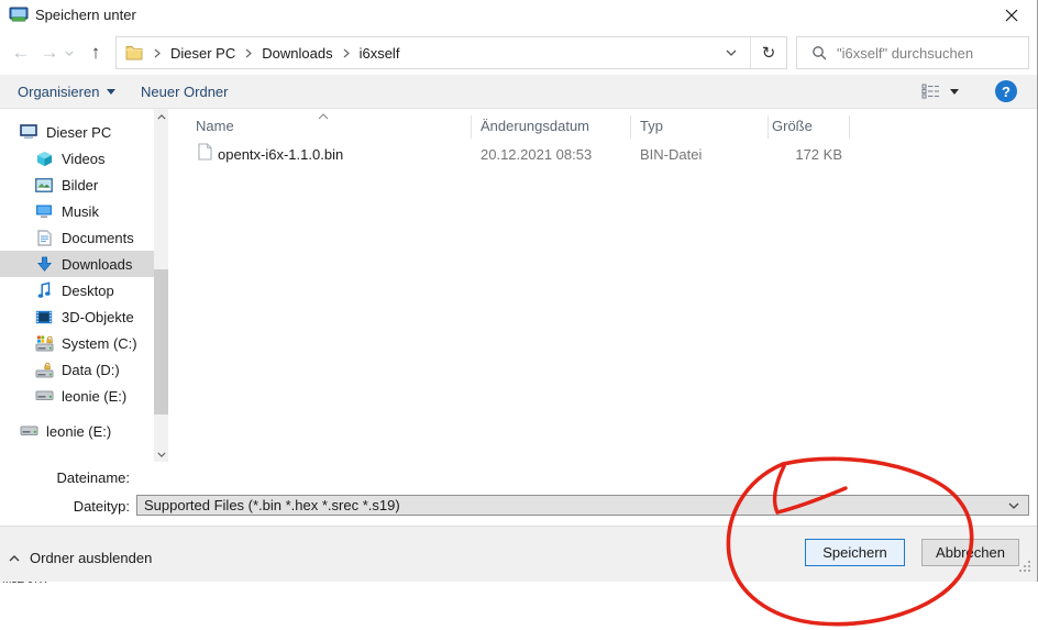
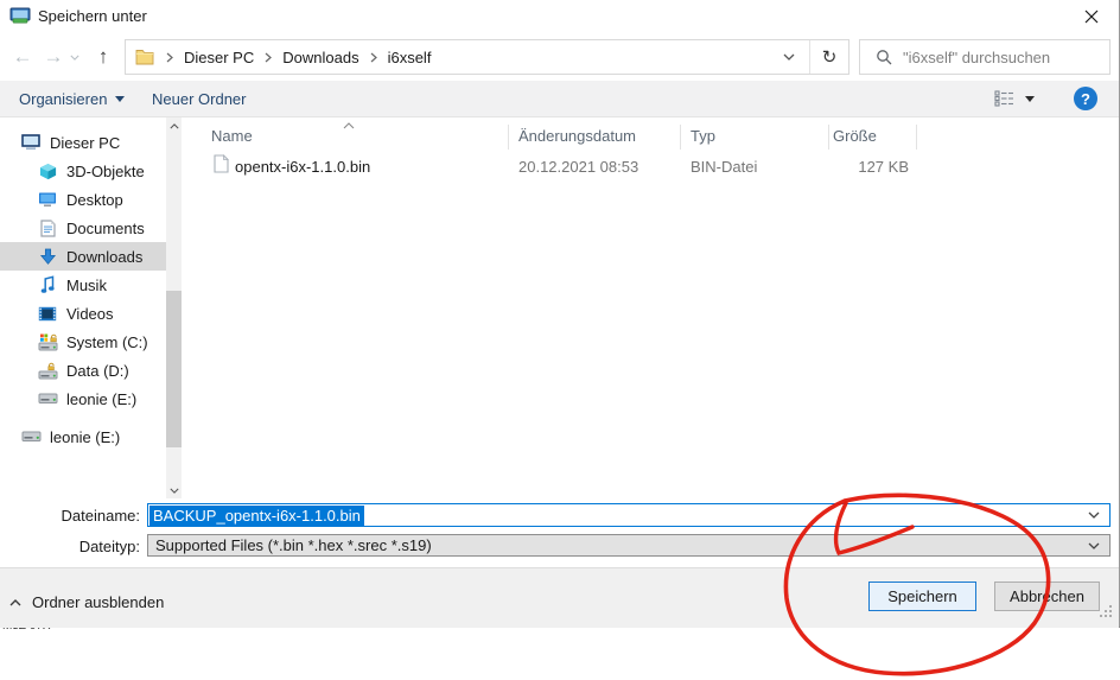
  Speichern unter
  ←
  →
  ↑
  Dieser PC
  Downloads
  i6xself
  ↻
  "i6xself" durchsuchen
  Organisieren
  Neuer Ordner
  ?
  Dieser PC
- Videos
+ 3D-Objekte
- Bilder
- Musik
+ Desktop
  Documents
  Downloads
- Desktop
+ Musik
- 3D-Objekte
+ Videos
  System (C:)
  Data (D:)
  leonie (E:)
  leonie (E:)
  Name
  Änderungsdatum
  Typ
  Größe
  opentx-i6x-1.1.0.bin
  20.12.2021 08:53
  BIN-Datei
- 172 KB
+ 127 KB
  Dateiname:
+ BACKUP_opentx-i6x-1.1.0.bin
  Dateityp:
  Supported Files (*.bin *.hex *.srec *.s19)
  Ordner ausblenden
  Speichern
  Abbrchen
